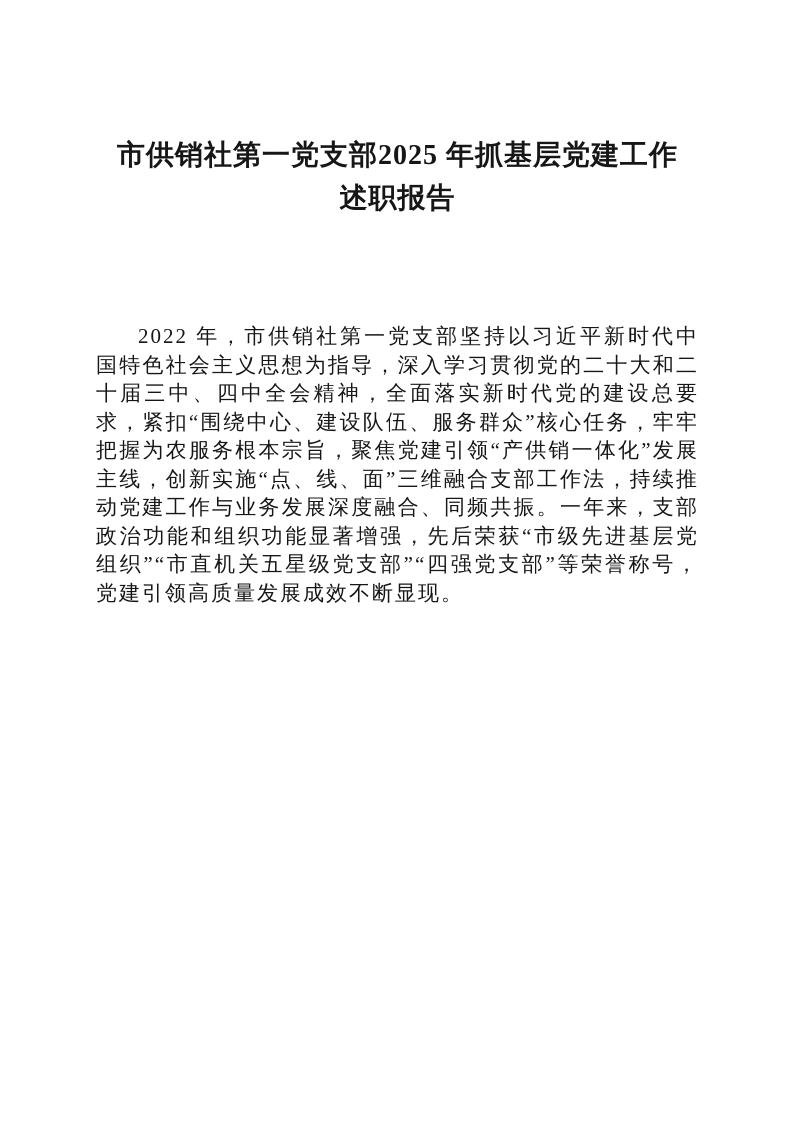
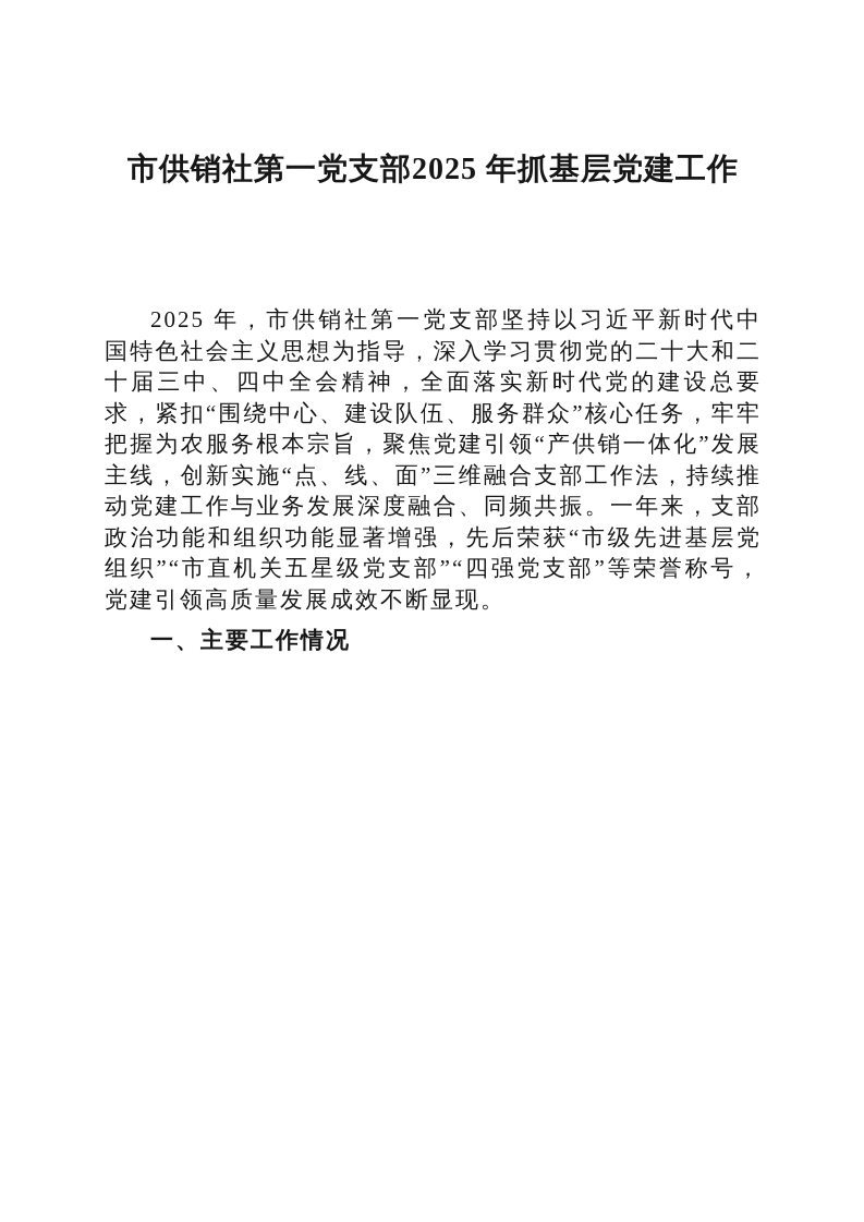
  市供销社第一党支部2025 年抓基层党建工作
- 述职报告
- 2022 年，市供销社第一党支部坚持以习近平新时代中国特色社会主义思想为指导，深入学习贯彻党的二十大和二十届三中、四中全会精神，全面落实新时代党的建设总要求，紧扣“围绕中心、建设队伍、服务群众”核心任务，牢牢把握为农服务根本宗旨，聚焦党建引领“产供销一体化”发展主线，创新实施“点、线、面”三维融合支部工作法，持续推动党建工作与业务发展深度融合、同频共振。一年来，支部政治功能和组织功能显著增强，先后荣获“市级先进基层党组织”“市直机关五星级党支部”“四强党支部”等荣誉称号，党建引领高质量发展成效不断显现。
+ 2025 年，市供销社第一党支部坚持以习近平新时代中国特色社会主义思想为指导，深入学习贯彻党的二十大和二十届三中、四中全会精神，全面落实新时代党的建设总要求，紧扣“围绕中心、建设队伍、服务群众”核心任务，牢牢把握为农服务根本宗旨，聚焦党建引领“产供销一体化”发展主线，创新实施“点、线、面”三维融合支部工作法，持续推动党建工作与业务发展深度融合、同频共振。一年来，支部政治功能和组织功能显著增强，先后荣获“市级先进基层党组织”“市直机关五星级党支部”“四强党支部”等荣誉称号，党建引领高质量发展成效不断显现。
+ 一、主要工作情况
